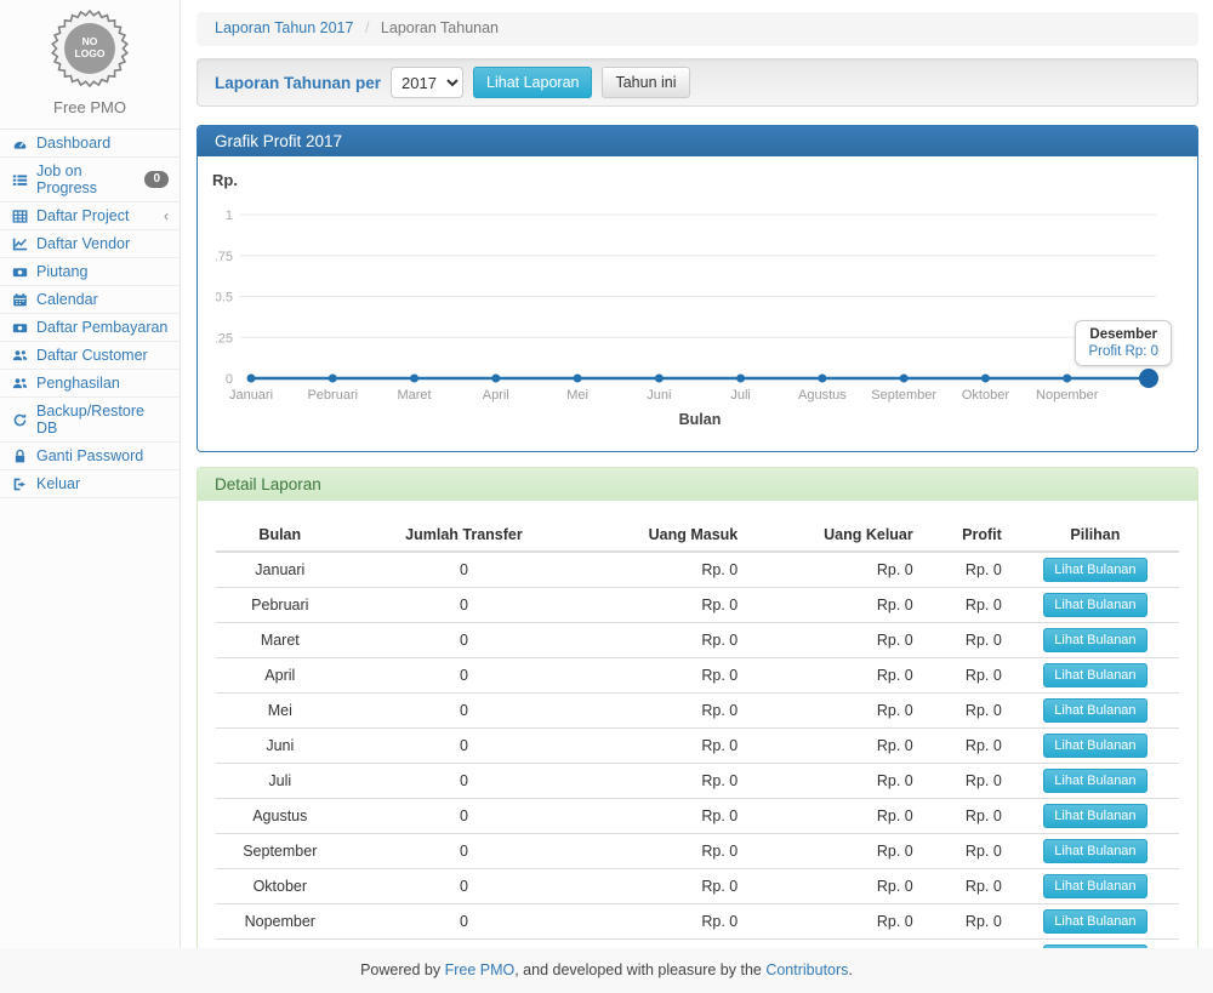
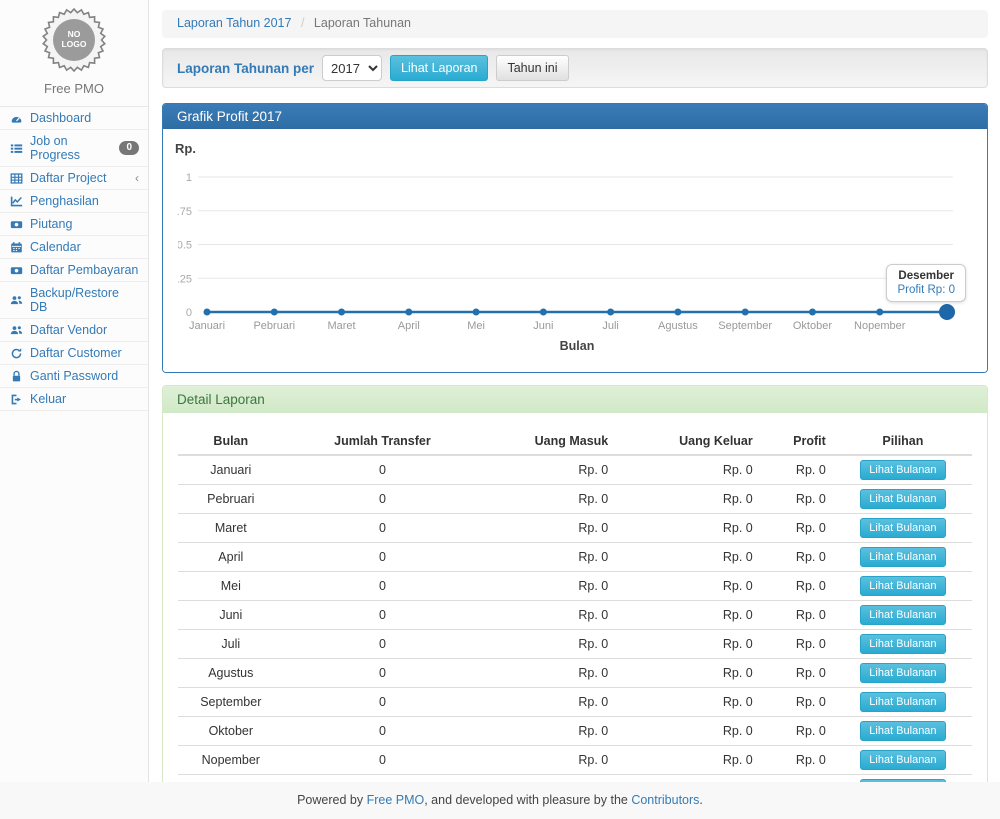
  NO
  LOGO
  Free PMO
  Dashboard
  Job on Progress
  0
  Daftar Project
  ‹
- Daftar Vendor
+ Penghasilan
  Piutang
  Calendar
  Daftar Pembayaran
- Daftar Customer
+ Backup/Restore DB
- Penghasilan
+ Daftar Vendor
- Backup/Restore DB
+ Daftar Customer
  Ganti Password
  Keluar
  Laporan Tahun 2017 / Laporan Tahunan
  Laporan Tahunan per
  2017
  Lihat Laporan
  Tahun ini
  Grafik Profit 2017
  Rp.
  0
  .25
  0.5
  .75
  1
  Januari
  Pebruari
  Maret
  April
  Mei
  Juni
  Juli
  Agustus
  September
  Oktober
  Nopember
  Bulan
  Desember
  Profit Rp: 0
  Detail Laporan
  Bulan	Jumlah Transfer	Uang Masuk	Uang Keluar	Profit	Pilihan
  Januari	0	Rp. 0	Rp. 0	Rp. 0	Lihat Bulanan
  Pebruari	0	Rp. 0	Rp. 0	Rp. 0	Lihat Bulanan
  Maret	0	Rp. 0	Rp. 0	Rp. 0	Lihat Bulanan
  April	0	Rp. 0	Rp. 0	Rp. 0	Lihat Bulanan
  Mei	0	Rp. 0	Rp. 0	Rp. 0	Lihat Bulanan
  Juni	0	Rp. 0	Rp. 0	Rp. 0	Lihat Bulanan
  Juli	0	Rp. 0	Rp. 0	Rp. 0	Lihat Bulanan
  Agustus	0	Rp. 0	Rp. 0	Rp. 0	Lihat Bulanan
  September	0	Rp. 0	Rp. 0	Rp. 0	Lihat Bulanan
  Oktober	0	Rp. 0	Rp. 0	Rp. 0	Lihat Bulanan
  Nopember	0	Rp. 0	Rp. 0	Rp. 0	Lihat Bulanan
  Powered by Free PMO, and developed with pleasure by the Contributors.
